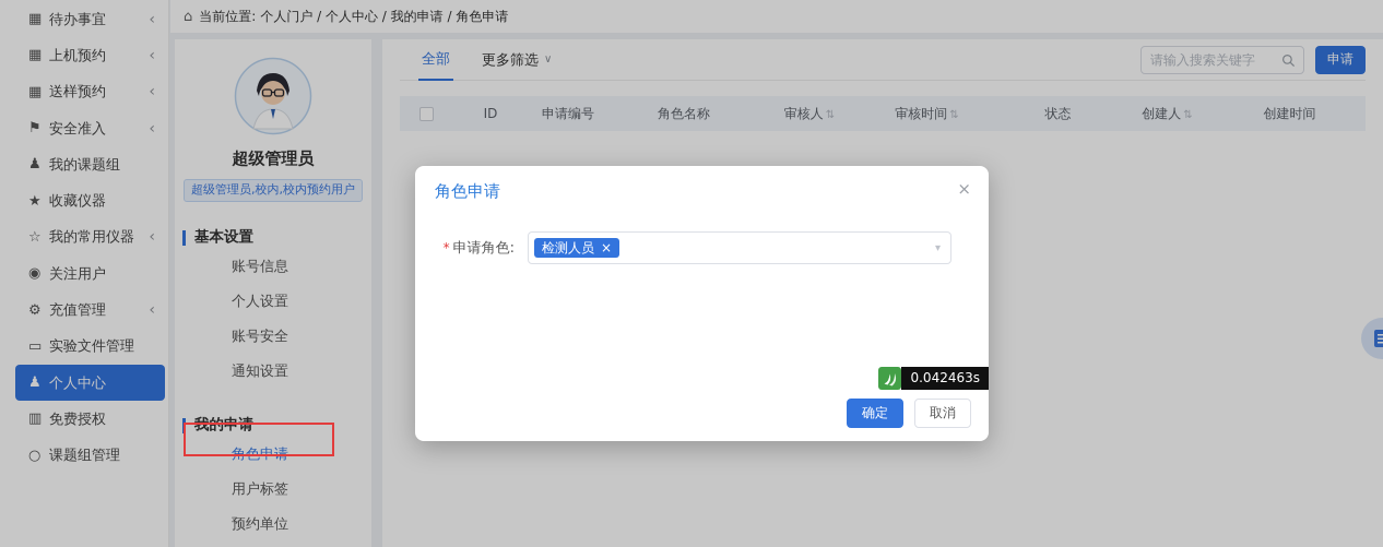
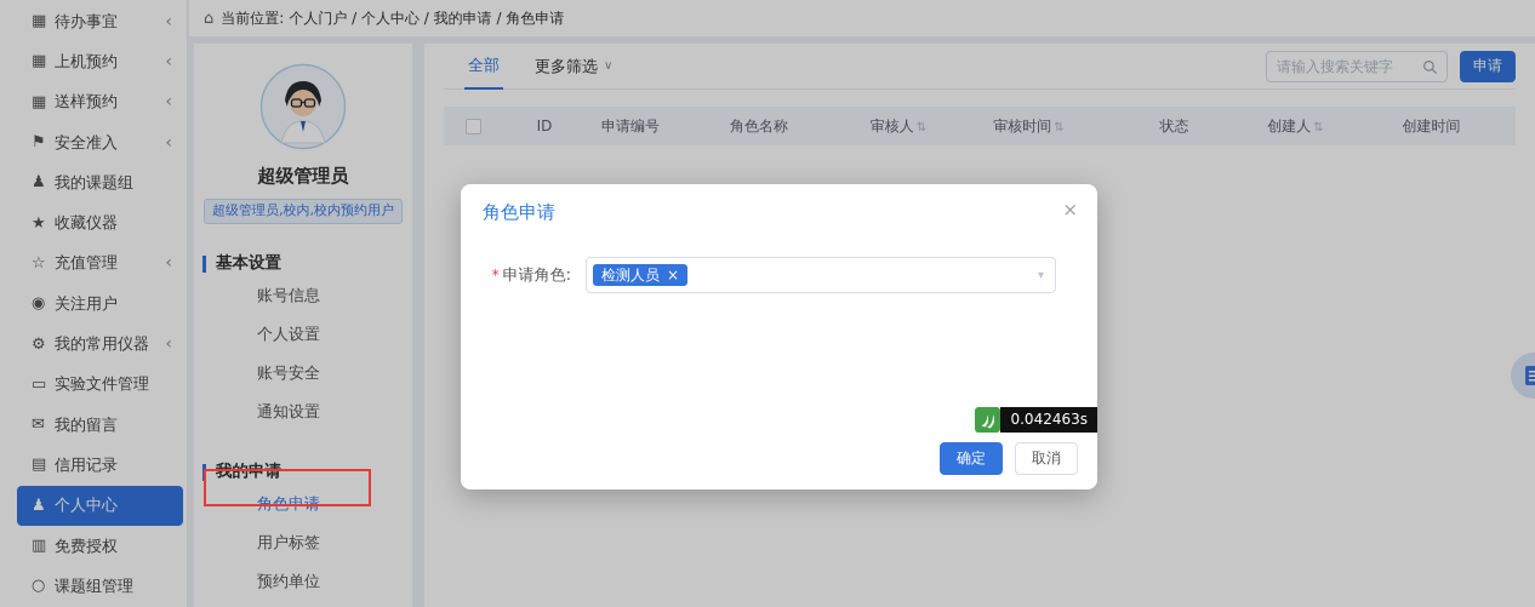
  ▦
  待办事宜
  ‹
  ▦
  上机预约
  ‹
  ▦
  送样预约
  ‹
  ⚑
  安全准入
  ‹
  ♟
  我的课题组
  ★
  收藏仪器
  ☆
- 我的常用仪器
+ 充值管理
  ‹
  ◉
  关注用户
  ⚙
- 充值管理
+ 我的常用仪器
  ‹
  ▭
  实验文件管理
+ ✉
+ 我的留言
+ ▤
+ 信用记录
  ♟
  个人中心
  ▥
  免费授权
  ○
  课题组管理
  ⌂
  当前位置:
  个人门户 / 个人中心 / 我的申请 / 角色申请
  超级管理员
  超级管理员,校内,校内预约用户
  基本设置
  账号信息
  个人设置
  账号安全
  通知设置
  我的申请
  角色申请
  用户标签
  预约单位
  全部
  更多筛选
  ∨
  请输入搜索关键字
  申请
  ID
  申请编号
  角色名称
  审核人 ⇅
  审核时间 ⇅
  状态
  创建人 ⇅
  创建时间
  角色申请
  ×
  * 申请角色:
  检测人员
  ×
  ▾
  0.042463s
  确定
  取消
